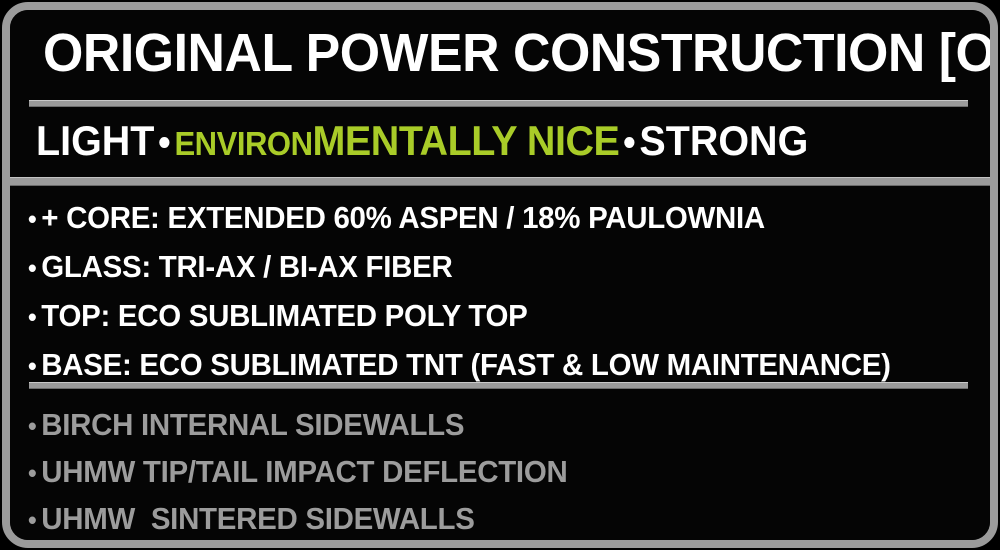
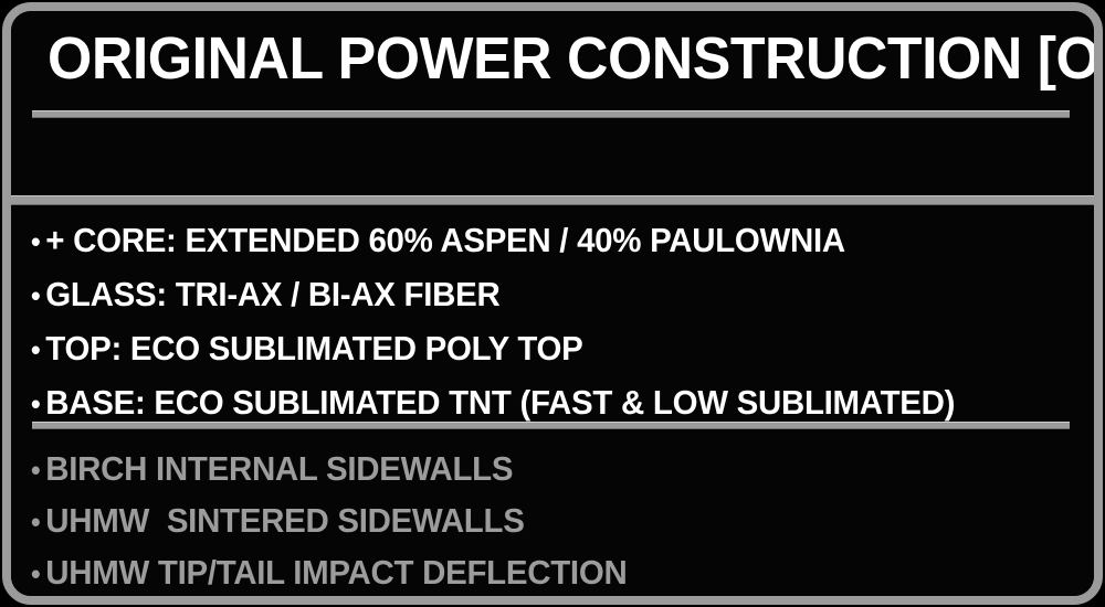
  ORIGINAL POWER CONSTRUCTION [O
- LIGHT•ENVIRONMENTALLY NICE•STRONG
  •
- + CORE: EXTENDED 60% ASPEN / 18% PAULOWNIA
+ + CORE: EXTENDED 60% ASPEN / 40% PAULOWNIA
  •
  GLASS: TRI-AX / BI-AX FIBER
  •
  TOP: ECO SUBLIMATED POLY TOP
  •
- BASE: ECO SUBLIMATED TNT (FAST & LOW MAINTENANCE)
+ BASE: ECO SUBLIMATED TNT (FAST & LOW SUBLIMATED)
  •
  BIRCH INTERNAL SIDEWALLS
  •
- UHMW TIP/TAIL IMPACT DEFLECTION
+ UHMW SINTERED SIDEWALLS
  •
- UHMW SINTERED SIDEWALLS
+ UHMW TIP/TAIL IMPACT DEFLECTION
